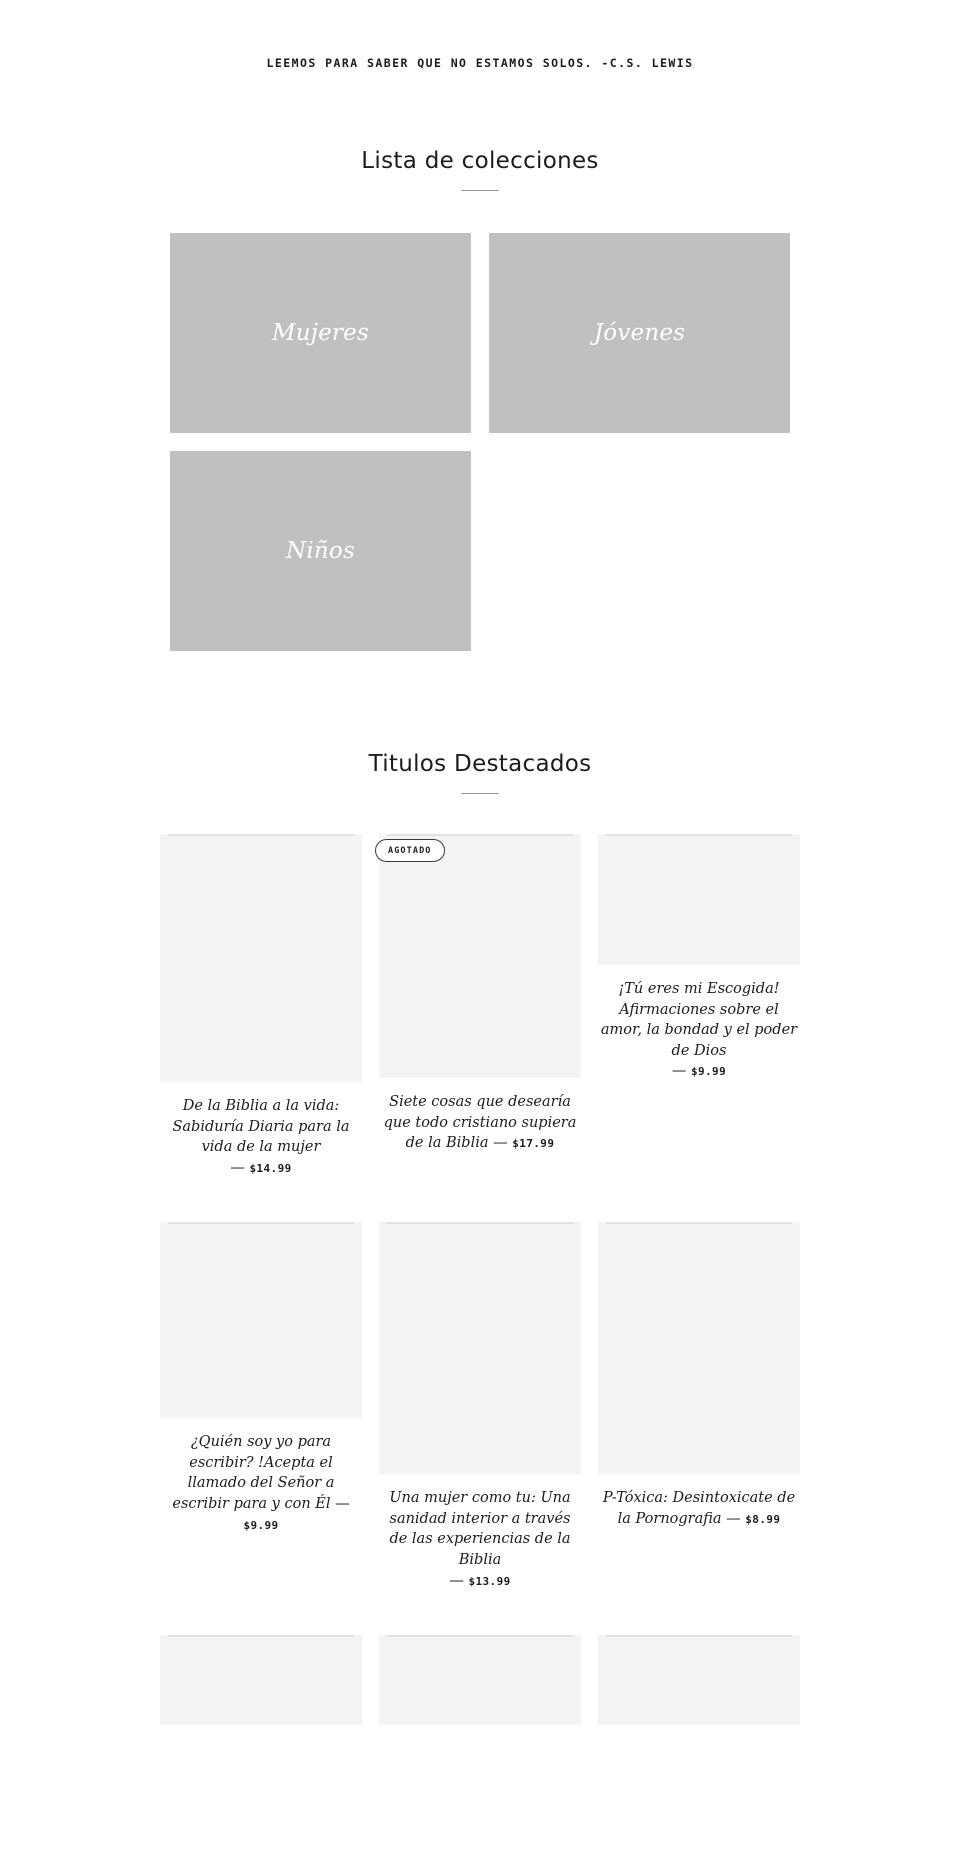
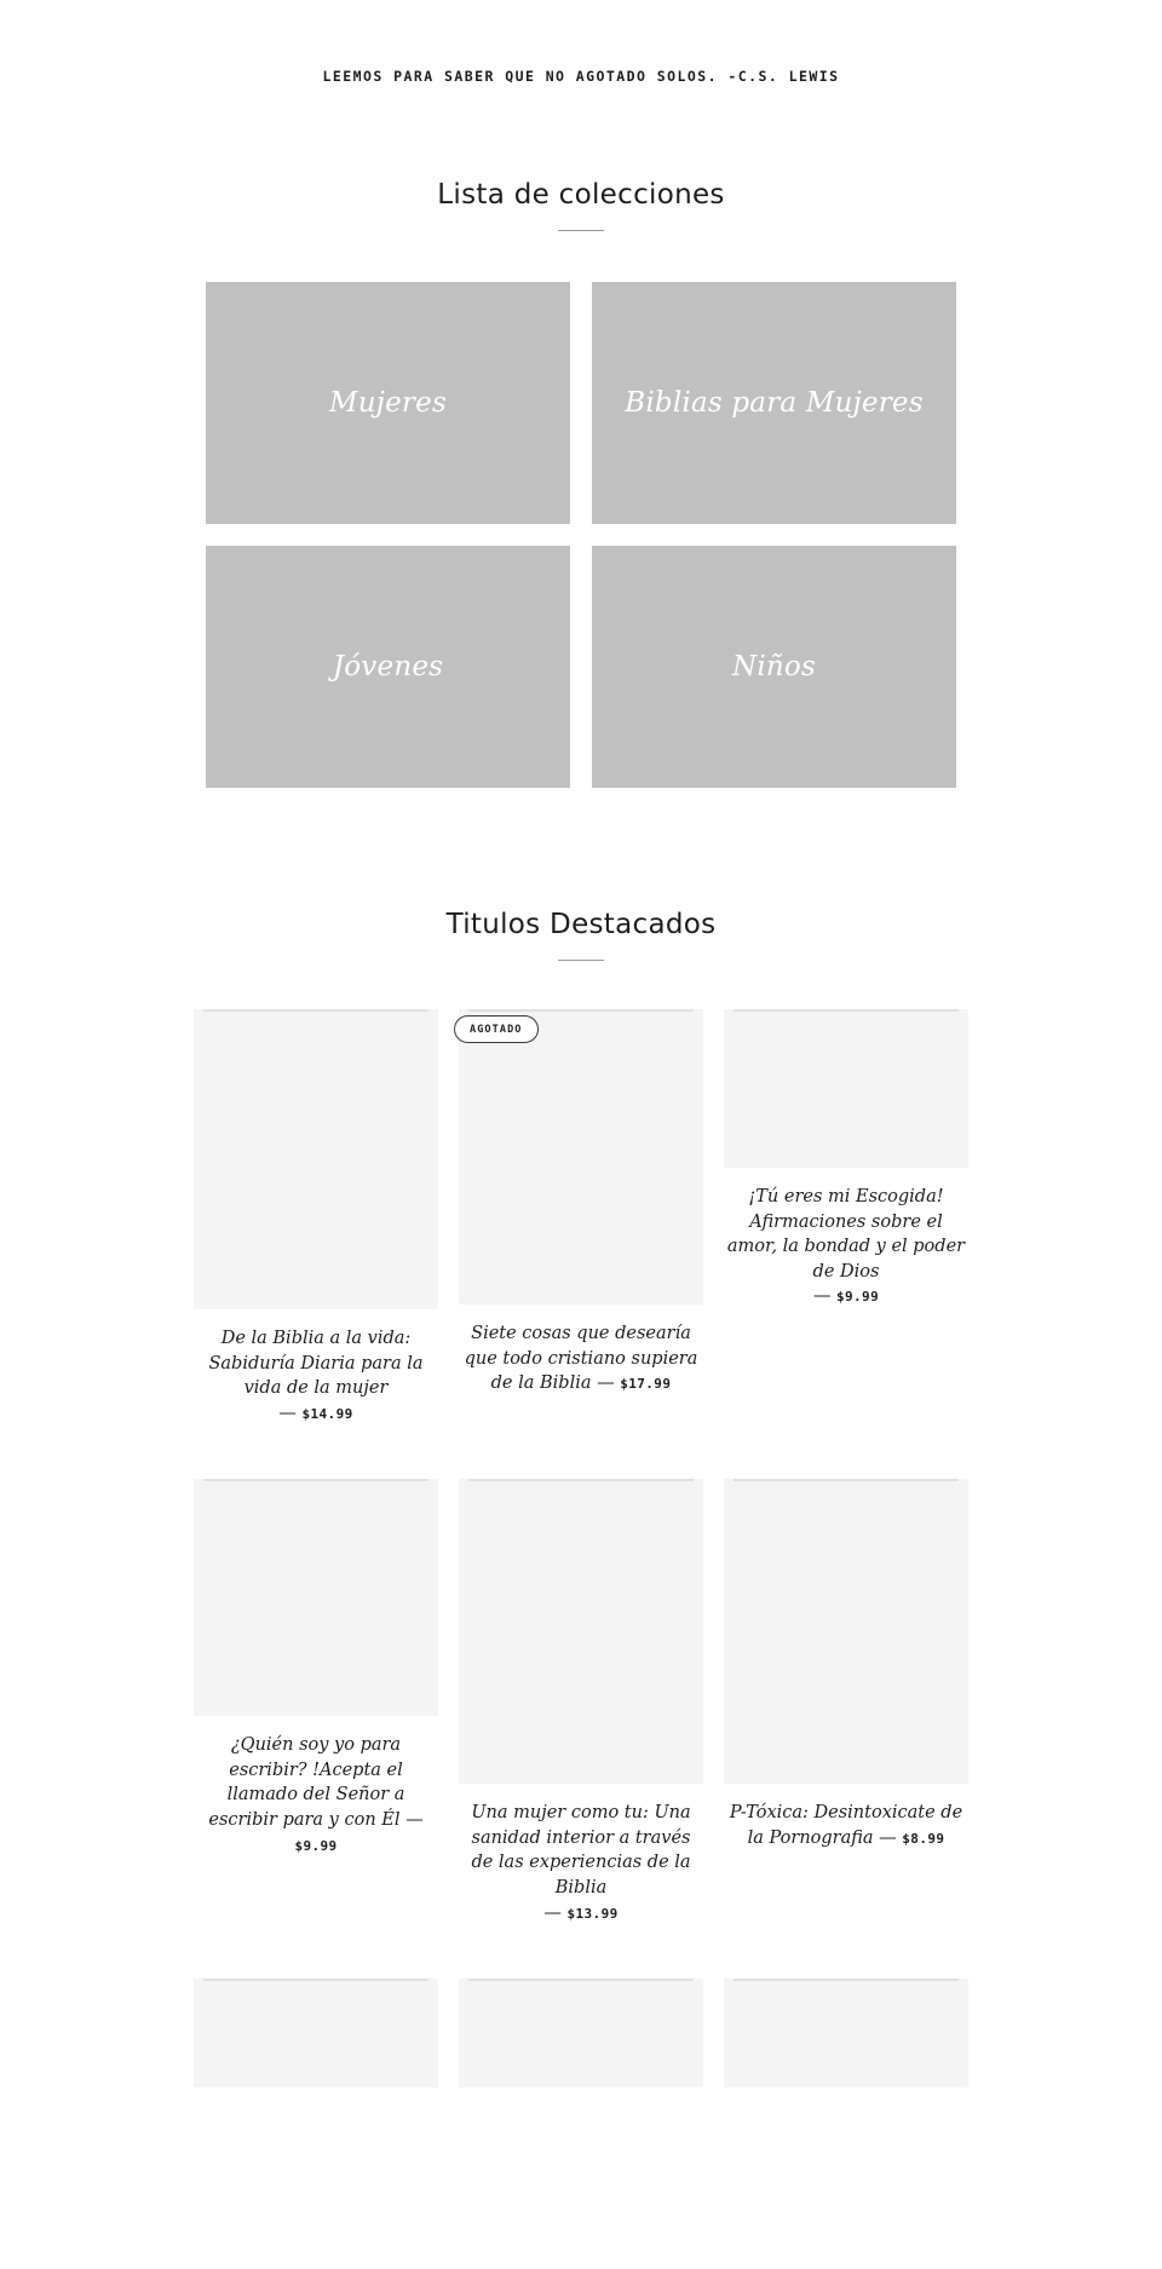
- LEEMOS PARA SABER QUE NO ESTAMOS SOLOS. -C.S. LEWIS
+ LEEMOS PARA SABER QUE NO AGOTADO SOLOS. -C.S. LEWIS
  Lista de colecciones
  Mujeres
+ Biblias para Mujeres
  Jóvenes
  Niños
  Titulos Destacados
  De la Biblia a la vida: Sabiduría Diaria para la vida de la mujer
  — $14.99
  AGOTADO
  Siete cosas que desearía que todo cristiano supiera de la Biblia — $17.99
  ¡Tú eres mi Escogida! Afirmaciones sobre el amor, la bondad y el poder de Dios
  — $9.99
  ¿Quién soy yo para escribir? !Acepta el llamado del Señor a escribir para y con Él — $9.99
  Una mujer como tu: Una sanidad interior a través de las experiencias de la Biblia
  — $13.99
  P-Tóxica: Desintoxicate de la Pornografia — $8.99
